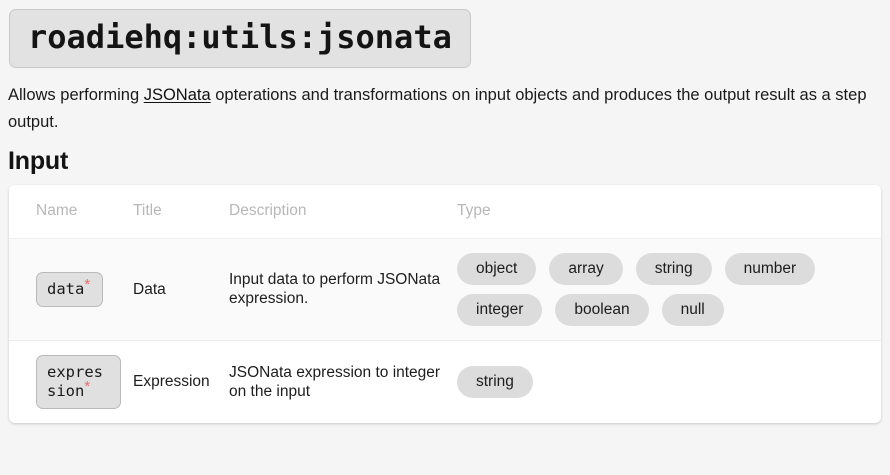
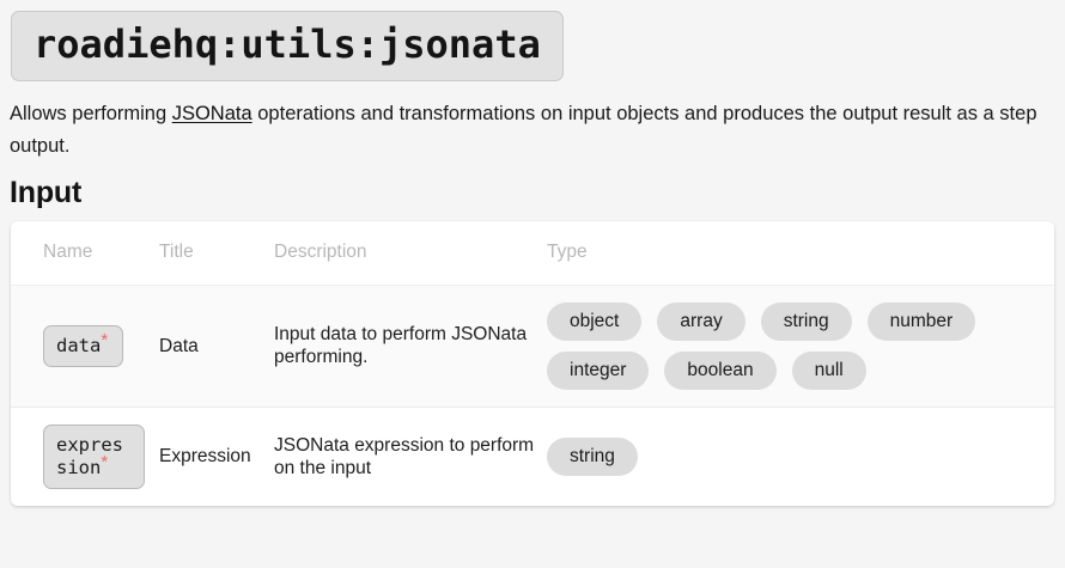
  roadiehq:utils:jsonata
  Allows performing JSONata opterations and transformations on input objects and produces the output result as a step output.
  Input
  Name	Title	Description	Type
- data*	Data	Input data to perform JSONata expression.	object array string number integer boolean null
+ data*	Data	Input data to perform JSONata performing.	object array string number integer boolean null
- expression*	Expression	JSONata expression to integer on the input	string
+ expression*	Expression	JSONata expression to perform on the input	string
